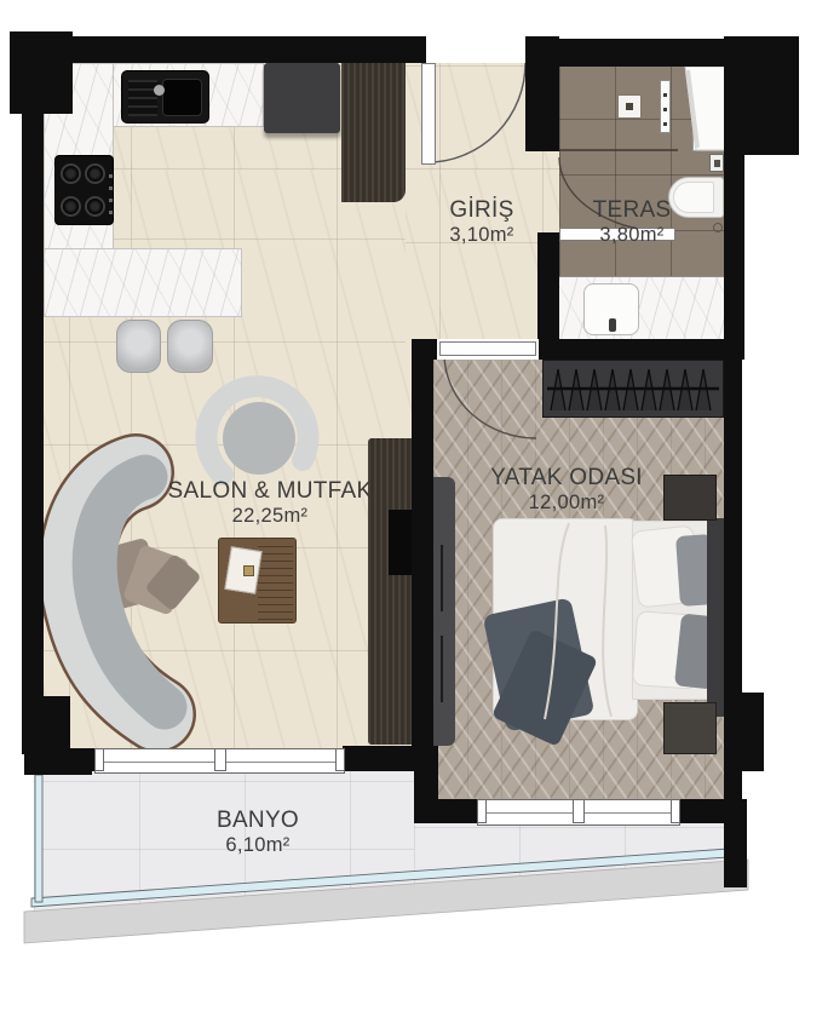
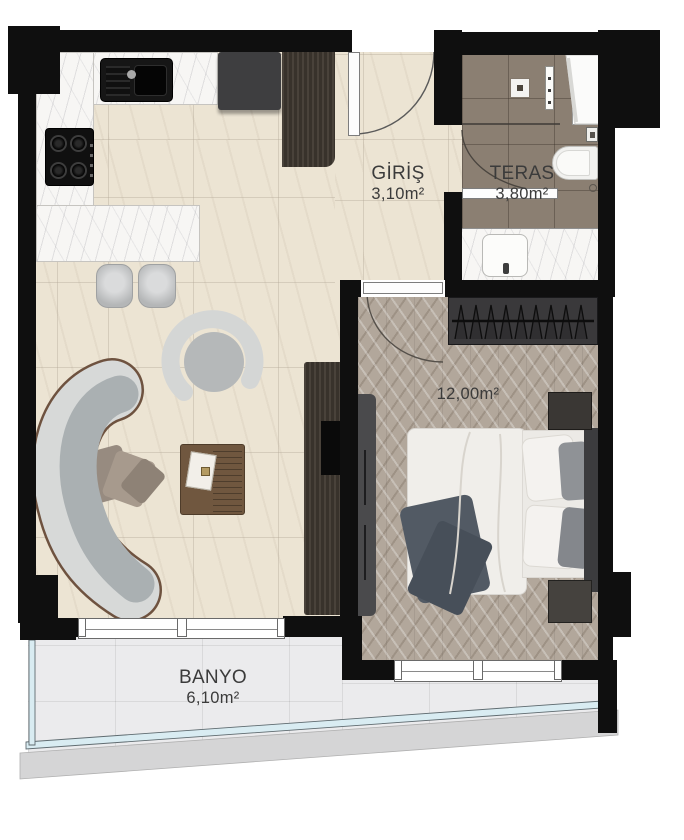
  GİRİŞ
  3,10m²
  TERAS
  3,80m²
- SALON & MUTFAK
- 22,25m²
- YATAK ODASI
  12,00m²
  BANYO
  6,10m²
